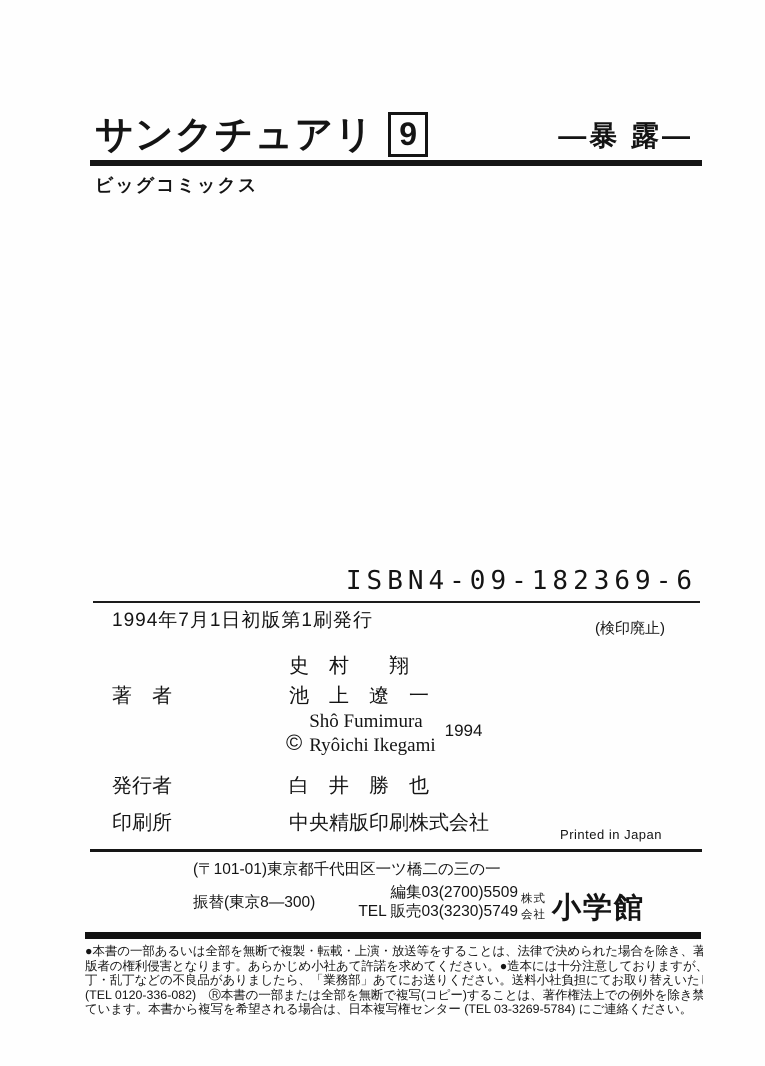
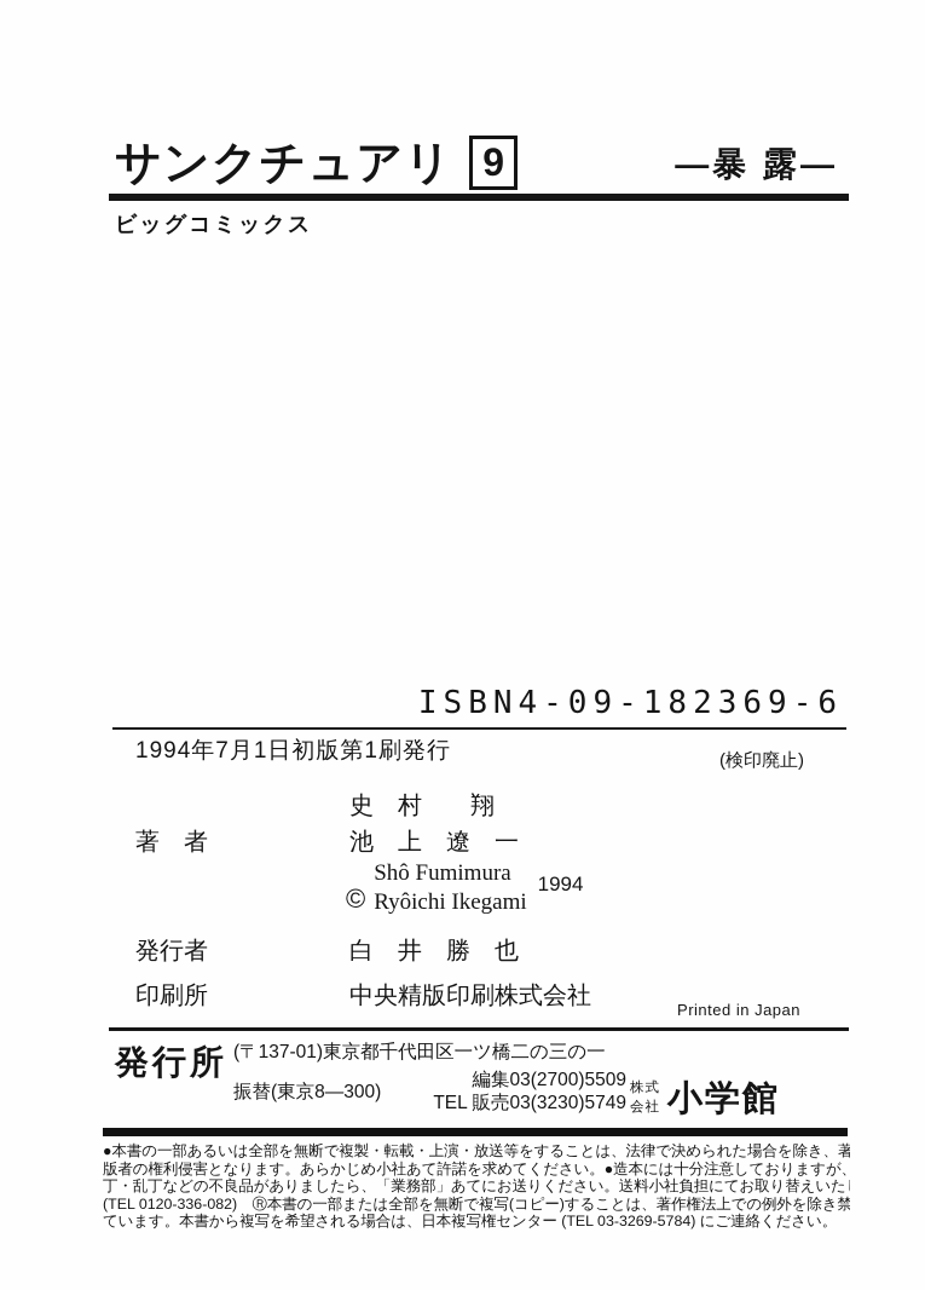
  サンクチュアリ
  9
  —暴 露—
  ビッグコミックス
  ISBN4-09-182369-6
  1994年7月1日初版第1刷発行
  (検印廃止)
  史 村 翔
  著 者
  池 上 遼 一
  ©
  Shô Fumimura
  Ryôichi Ikegami
  1994
  発行者
  白 井 勝 也
  印刷所
  中央精版印刷株式会社
  Printed in Japan
+ 発行所
- (〒101-01)東京都千代田区一ツ橋二の三の一
+ (〒137-01)東京都千代田区一ツ橋二の三の一
  振替(東京8—300)
  編集03(2700)5509
  TEL 販売03(3230)5749
  株式
  会社
  小学館
  ●本書の一部あるいは全部を無断で複製・転載・上演・放送等をすることは、法律で決められた場合を除き、著
  版者の権利侵害となります。あらかじめ小社あて許諾を求めてください。●造本には十分注意しておりますが、
  丁・乱丁などの不良品がありましたら、「業務部」あてにお送りください。送料小社負担にてお取り替えいた
  (TEL 0120-336-082) Ⓡ本書の一部または全部を無断で複写(コピー)することは、著作権法上での例外を除き禁
  ています。本書から複写を希望される場合は、日本複写権センター (TEL 03-3269-5784) にご連絡ください。
